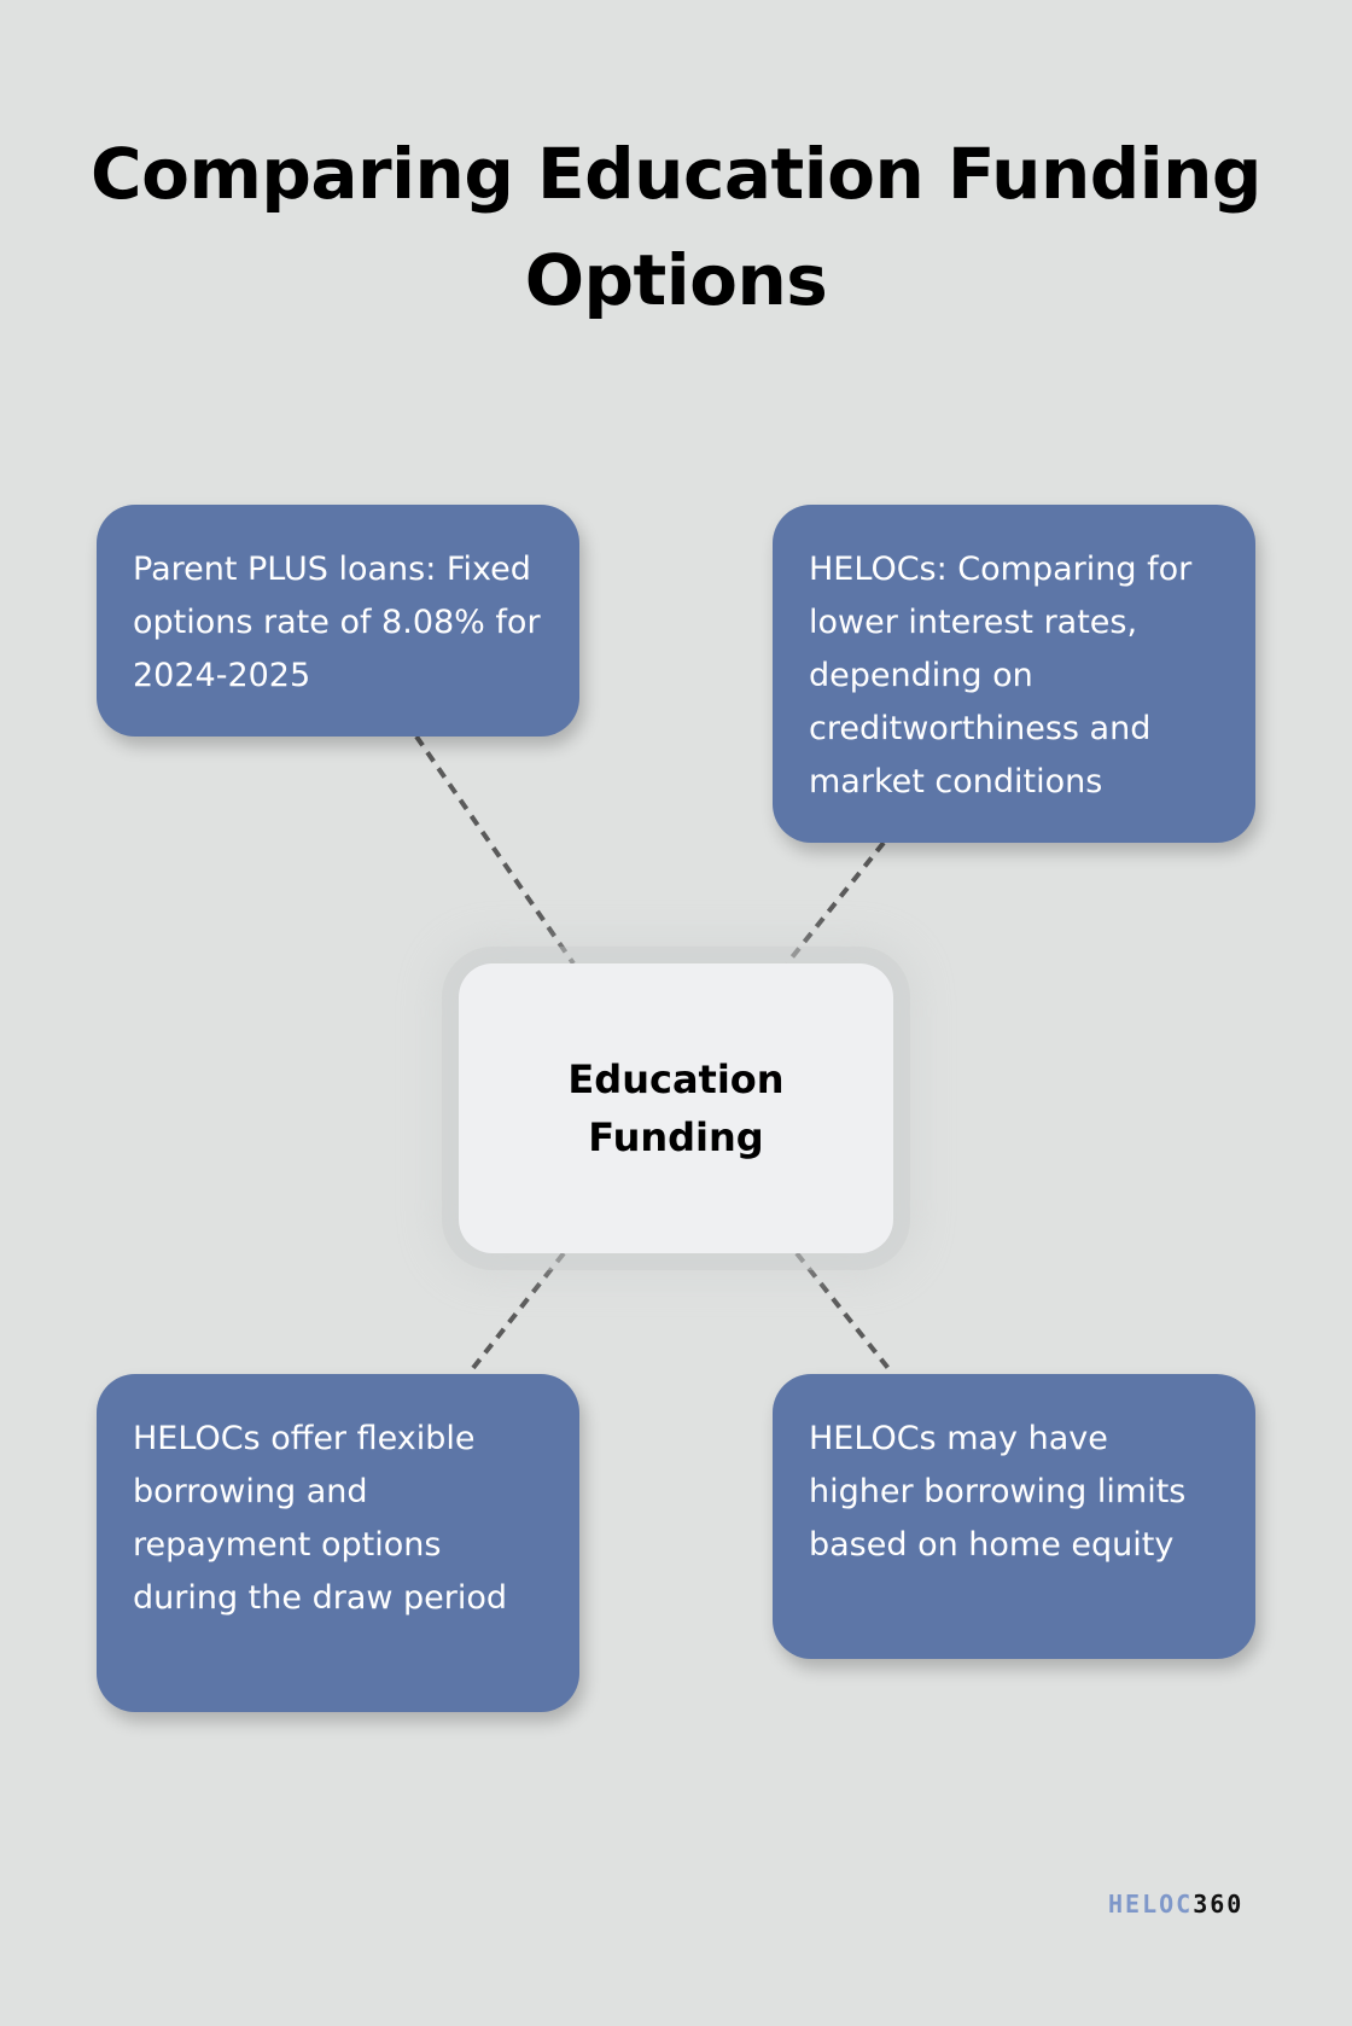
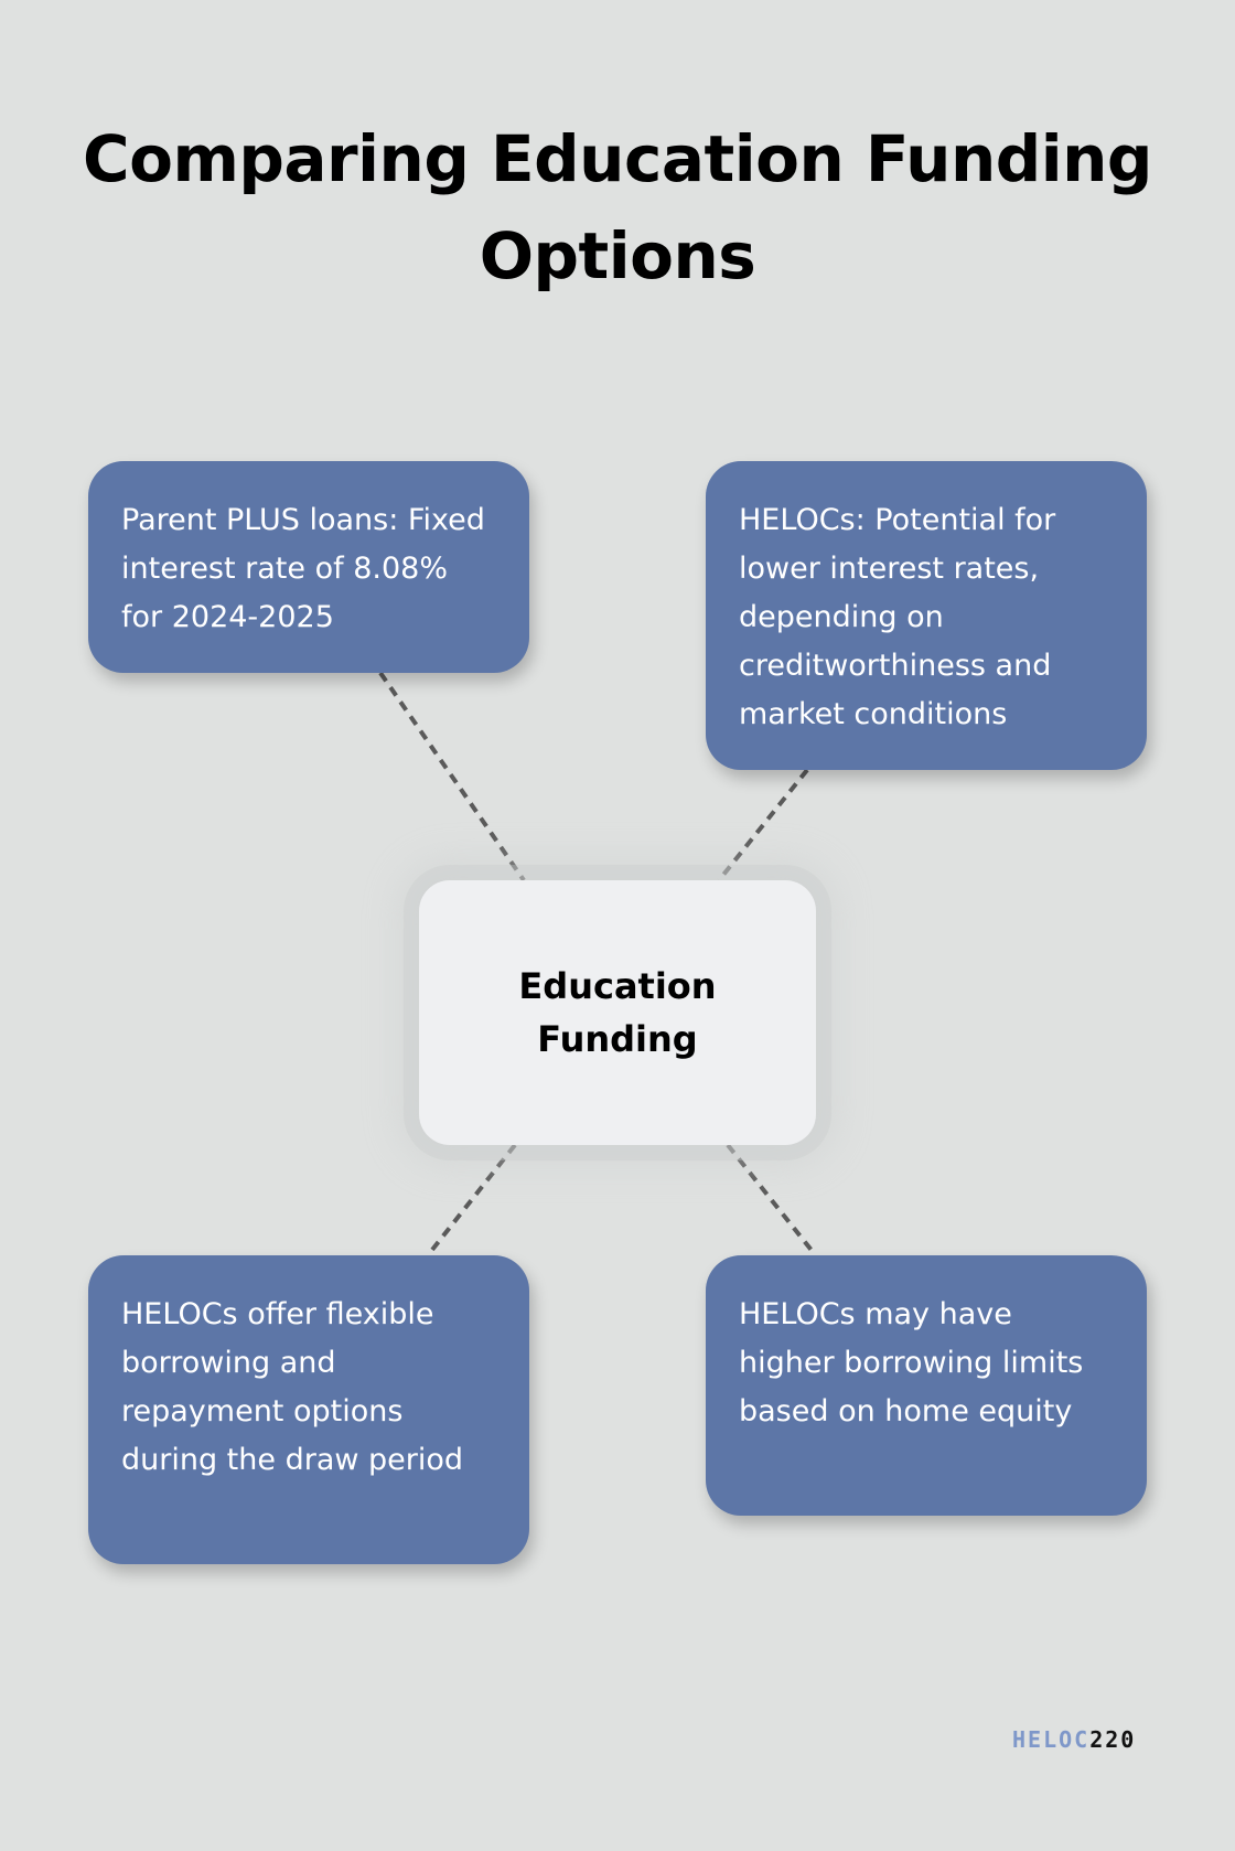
  Comparing Education Funding Options
- Parent PLUS loans: Fixed options rate of 8.08% for 2024-2025
+ Parent PLUS loans: Fixed interest rate of 8.08% for 2024-2025
- HELOCs: Comparing for lower interest rates, depending on creditworthiness and market conditions
+ HELOCs: Potential for lower interest rates, depending on creditworthiness and market conditions
  Education Funding
  HELOCs offer flexible borrowing and repayment options during the draw period
  HELOCs may have higher borrowing limits based on home equity
  HELOC
- 360
+ 220
